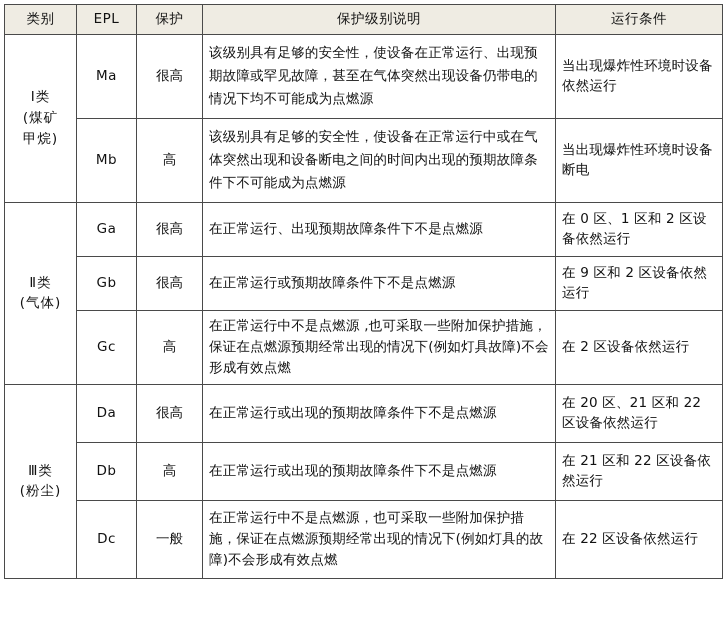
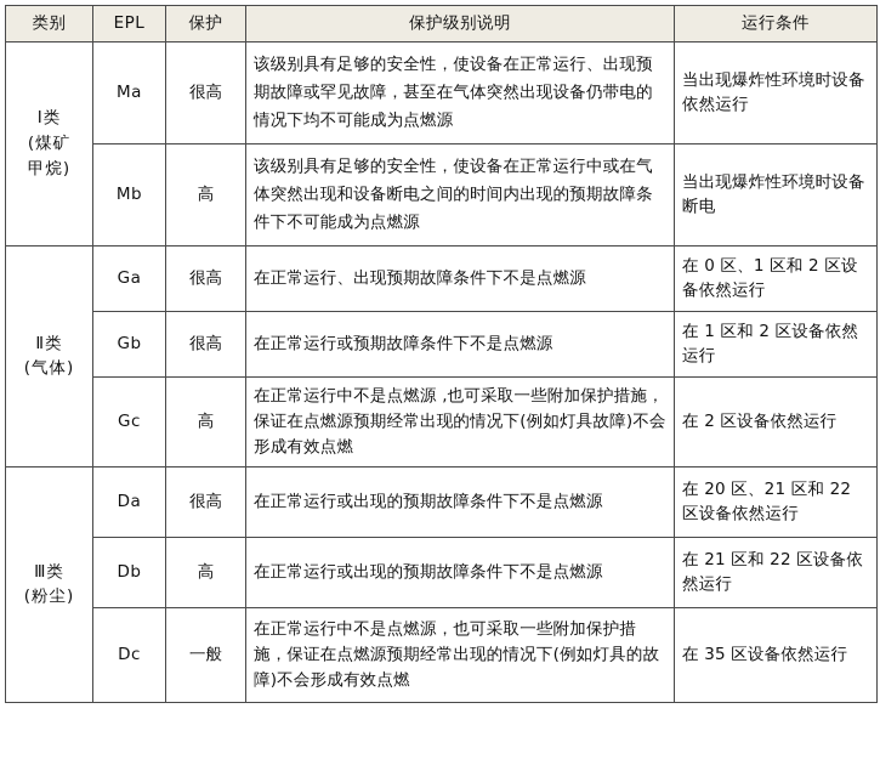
  类别	EPL	保护	保护级别说明	运行条件
  Ⅰ类 (煤矿 甲烷)	Ma	很高	该级别具有足够的安全性，使设备在正常运行、出现预期故障或罕见故障，甚至在气体突然出现设备仍带电的情况下均不可能成为点燃源	当出现爆炸性环境时设备依然运行
  Mb	高	该级别具有足够的安全性，使设备在正常运行中或在气体突然出现和设备断电之间的时间内出现的预期故障条件下不可能成为点燃源	当出现爆炸性环境时设备断电
  Ⅱ类 (气体)	Ga	很高	在正常运行、出现预期故障条件下不是点燃源	在 0 区、1 区和 2 区设备依然运行
- Gb	很高	在正常运行或预期故障条件下不是点燃源	在 9 区和 2 区设备依然运行
+ Gb	很高	在正常运行或预期故障条件下不是点燃源	在 1 区和 2 区设备依然运行
  Gc	高	在正常运行中不是点燃源 ,也可采取一些附加保护措施，保证在点燃源预期经常出现的情况下(例如灯具故障)不会形成有效点燃	在 2 区设备依然运行
  Ⅲ类 (粉尘)	Da	很高	在正常运行或出现的预期故障条件下不是点燃源	在 20 区、21 区和 22 区设备依然运行
  Db	高	在正常运行或出现的预期故障条件下不是点燃源	在 21 区和 22 区设备依然运行
- Dc	一般	在正常运行中不是点燃源，也可采取一些附加保护措施，保证在点燃源预期经常出现的情况下(例如灯具的故障)不会形成有效点燃	在 22 区设备依然运行
+ Dc	一般	在正常运行中不是点燃源，也可采取一些附加保护措施，保证在点燃源预期经常出现的情况下(例如灯具的故障)不会形成有效点燃	在 35 区设备依然运行
